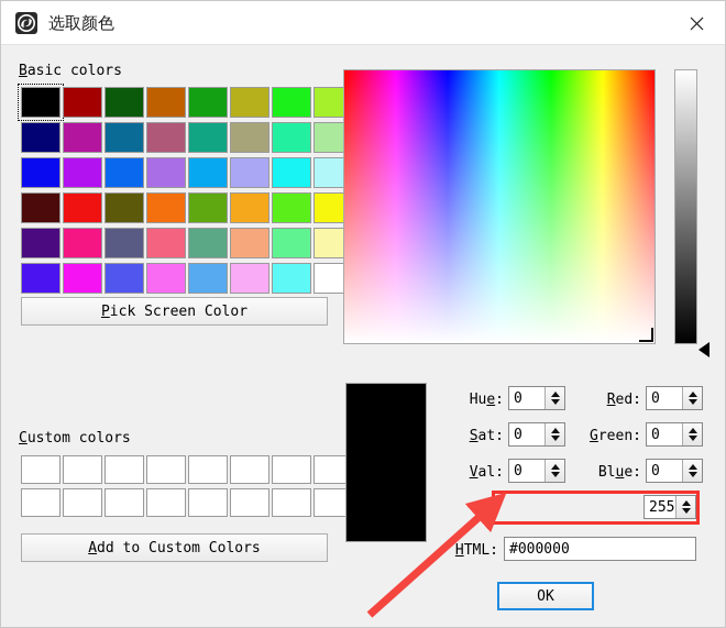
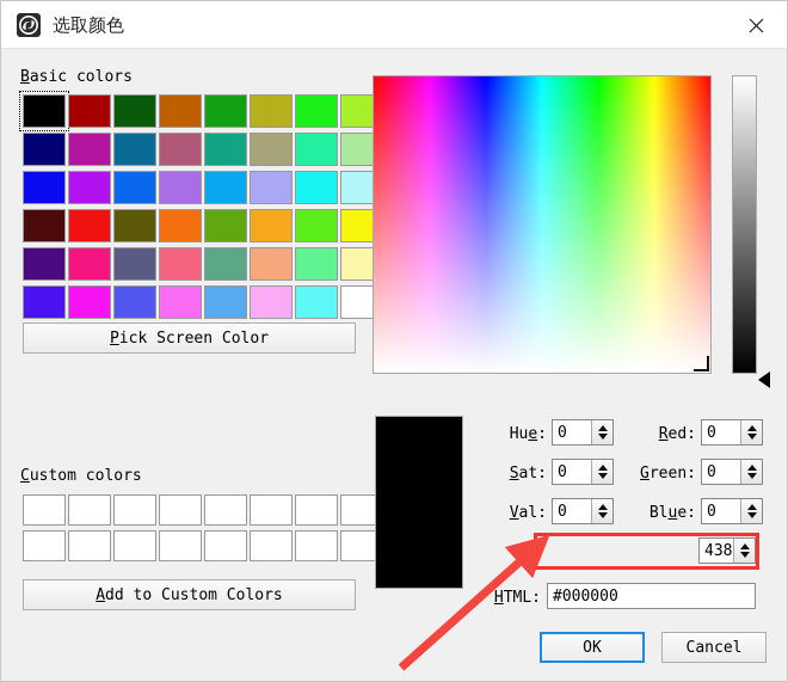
  选取颜色
  Basic colors
  P
  ick Screen Color
  Custom colors
  A
  dd to Custom Colors
  Hue:
  0
  Sat:
  0
  Val:
  0
  Red:
  0
  Green:
  0
  Blue:
  0
- 255
+ 438
  HTML:
  #000000
  OK
+ Cancel
